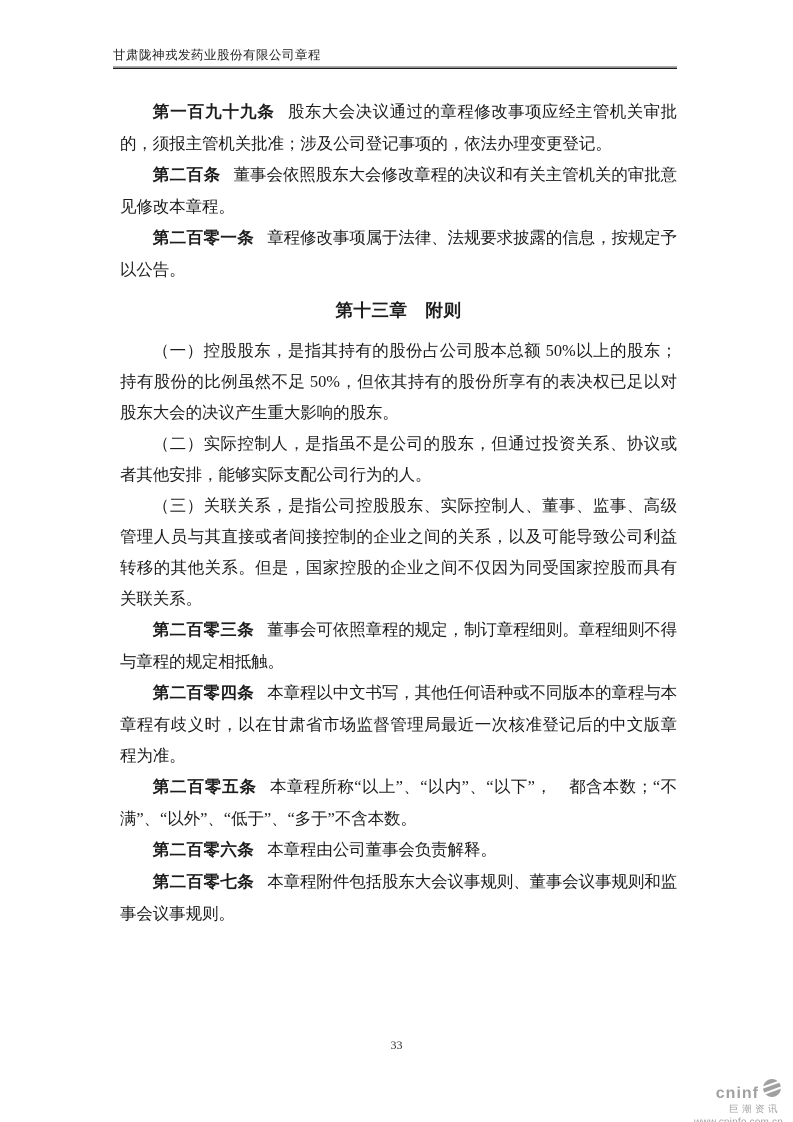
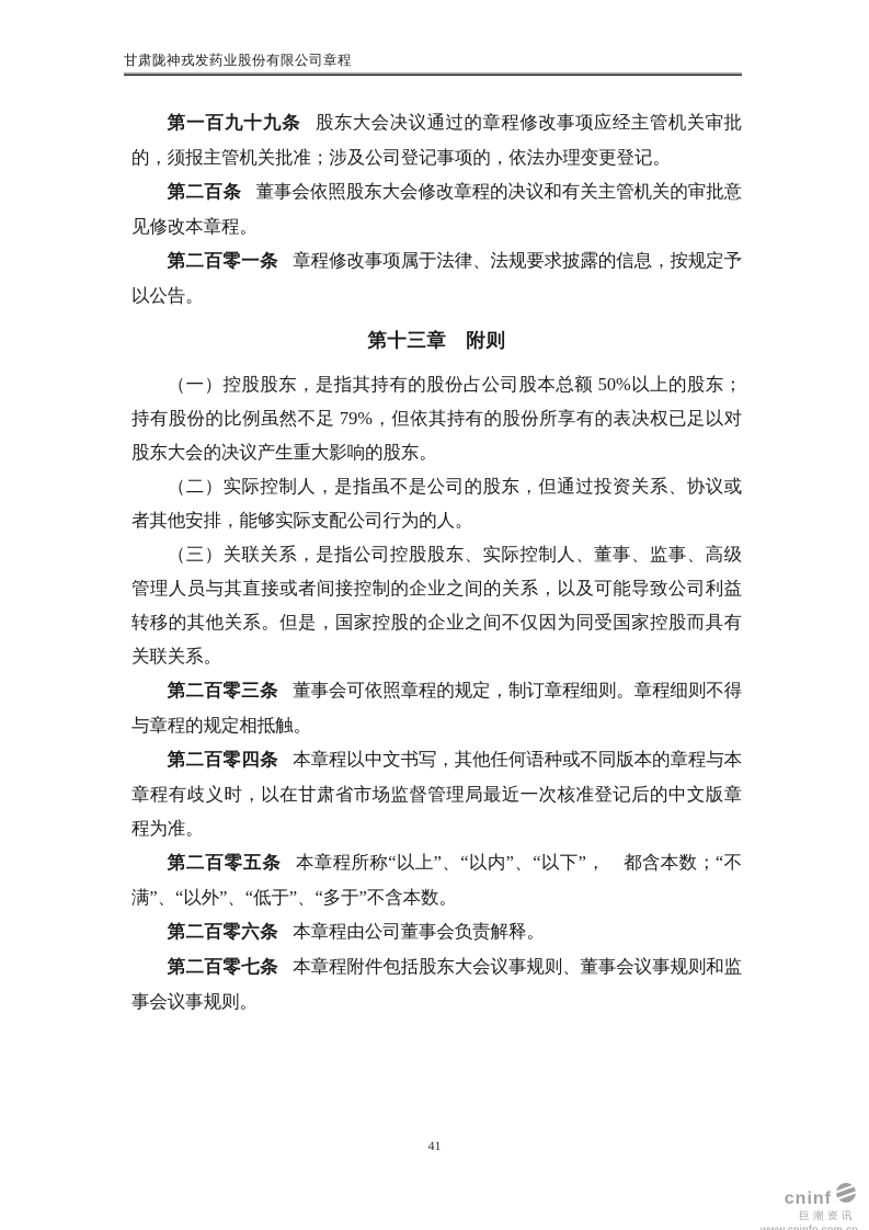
  甘肃陇神戎发药业股份有限公司章程
  第一百九十九条 股东大会决议通过的章程修改事项应经主管机关审批的，须报主管机关批准；涉及公司登记事项的，依法办理变更登记。
  第二百条 董事会依照股东大会修改章程的决议和有关主管机关的审批意见修改本章程。
  第二百零一条 章程修改事项属于法律、法规要求披露的信息，按规定予以公告。
  第十三章 附则
- （一）控股股东，是指其持有的股份占公司股本总额 50%以上的股东；持有股份的比例虽然不足 50%，但依其持有的股份所享有的表决权已足以对股东大会的决议产生重大影响的股东。
+ （一）控股股东，是指其持有的股份占公司股本总额 50%以上的股东；持有股份的比例虽然不足 79%，但依其持有的股份所享有的表决权已足以对股东大会的决议产生重大影响的股东。
  （二）实际控制人，是指虽不是公司的股东，但通过投资关系、协议或者其他安排，能够实际支配公司行为的人。
  （三）关联关系，是指公司控股股东、实际控制人、董事、监事、高级管理人员与其直接或者间接控制的企业之间的关系，以及可能导致公司利益转移的其他关系。但是，国家控股的企业之间不仅因为同受国家控股而具有关联关系。
  第二百零三条 董事会可依照章程的规定，制订章程细则。章程细则不得与章程的规定相抵触。
  第二百零四条 本章程以中文书写，其他任何语种或不同版本的章程与本章程有歧义时，以在甘肃省市场监督管理局最近一次核准登记后的中文版章程为准。
  第二百零五条 本章程所称“以上”、“以内”、“以下”， 都含本数；“不满”、“以外”、“低于”、“多于”不含本数。
  第二百零六条 本章程由公司董事会负责解释。
  第二百零七条 本章程附件包括股东大会议事规则、董事会议事规则和监事会议事规则。
- 33
+ 41
  cninf
  巨潮资讯
